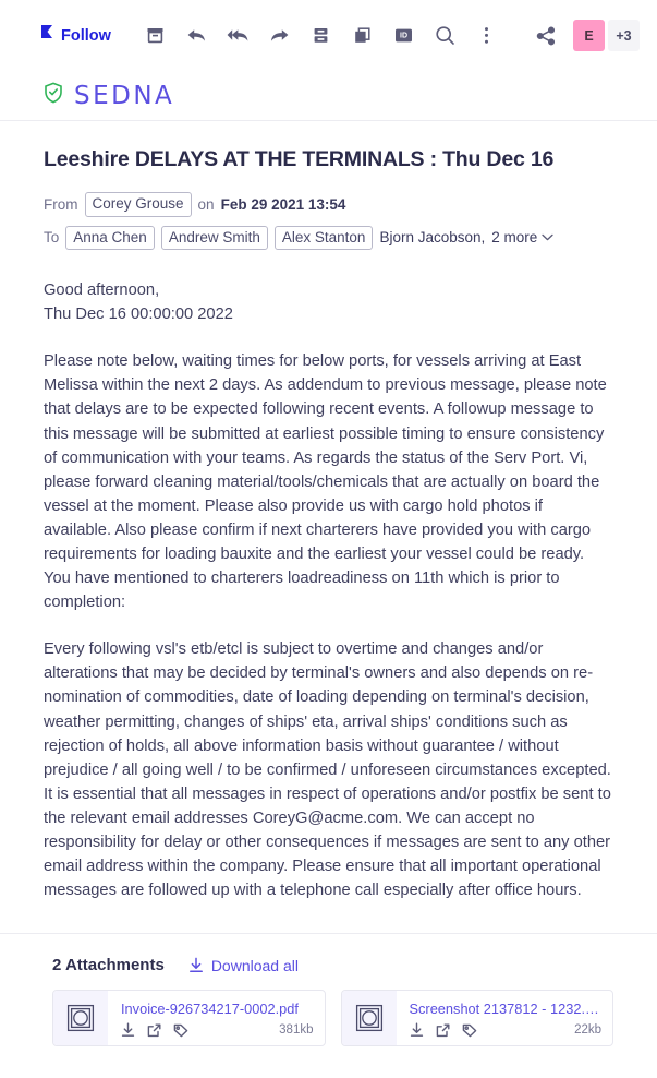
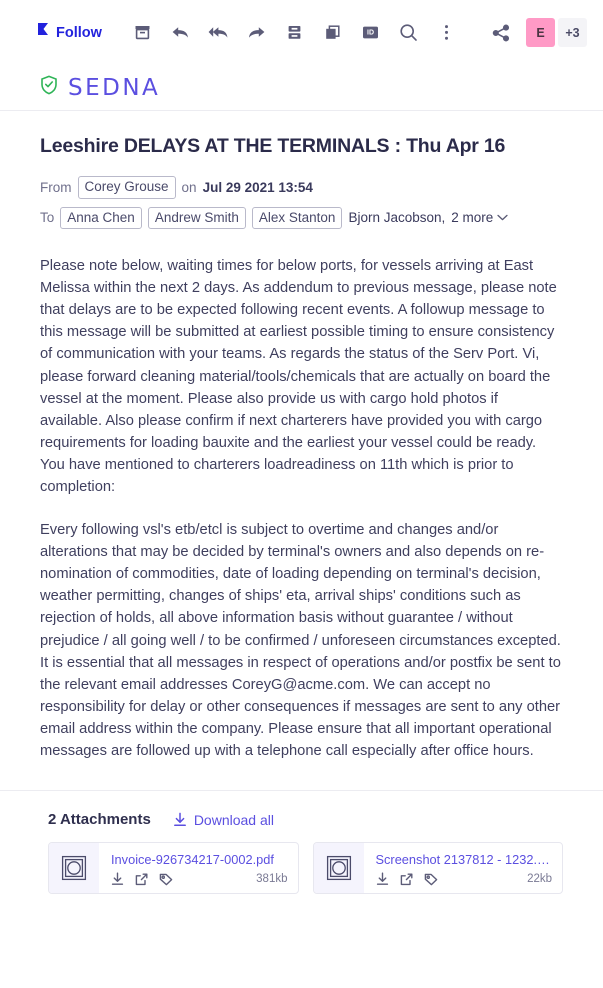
  Follow
  E
  +3
  SEDNA
- Leeshire DELAYS AT THE TERMINALS : Thu Dec 16
+ Leeshire DELAYS AT THE TERMINALS : Thu Apr 16
  From
  Corey Grouse
  on
- Feb 29 2021 13:54
+ Jul 29 2021 13:54
  To
  Anna Chen
  Andrew Smith
  Alex Stanton
  Bjorn Jacobson,
  2 more
- Good afternoon,
- Thu Dec 16 00:00:00 2022
  Please note below, waiting times for below ports, for vessels arriving at East Melissa within the next 2 days. As addendum to previous message, please note that delays are to be expected following recent events. A followup message to this message will be submitted at earliest possible timing to ensure consistency of communication with your teams. As regards the status of the Serv Port. Vi, please forward cleaning material/tools/chemicals that are actually on board the vessel at the moment. Please also provide us with cargo hold photos if available. Also please confirm if next charterers have provided you with cargo requirements for loading bauxite and the earliest your vessel could be ready. You have mentioned to charterers loadreadiness on 11th which is prior to completion:
  Every following vsl's etb/etcl is subject to overtime and changes and/or alterations that may be decided by terminal's owners and also depends on re-nomination of commodities, date of loading depending on terminal's decision, weather permitting, changes of ships' eta, arrival ships' conditions such as rejection of holds, all above information basis without guarantee / without prejudice / all going well / to be confirmed / unforeseen circumstances excepted. It is essential that all messages in respect of operations and/or postfix be sent to the relevant email addresses CoreyG@acme.com. We can accept no responsibility for delay or other consequences if messages are sent to any other email address within the company. Please ensure that all important operational messages are followed up with a telephone call especially after office hours.
  2 Attachments
  Download all
  Invoice-926734217-0002.pdf
  381kb
  Screenshot 2137812 - 1232.jpg
  22kb
